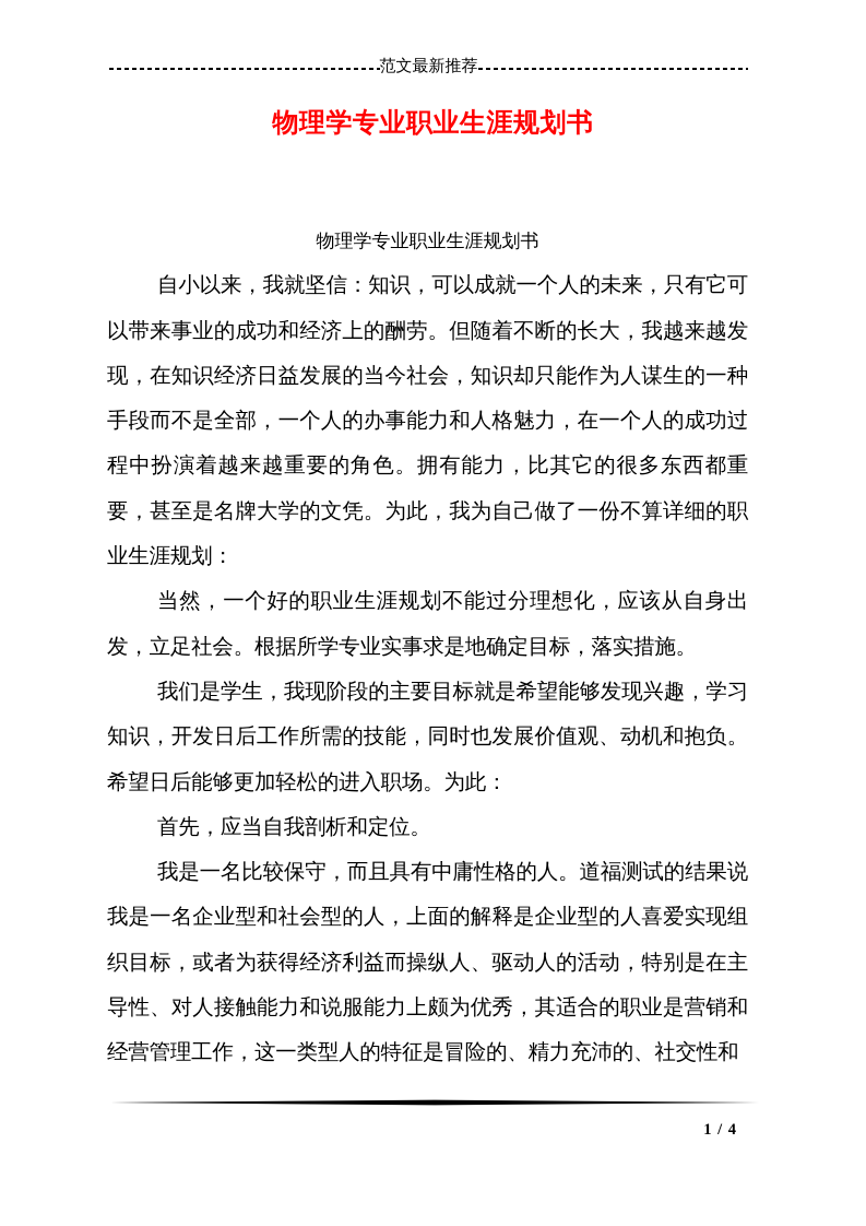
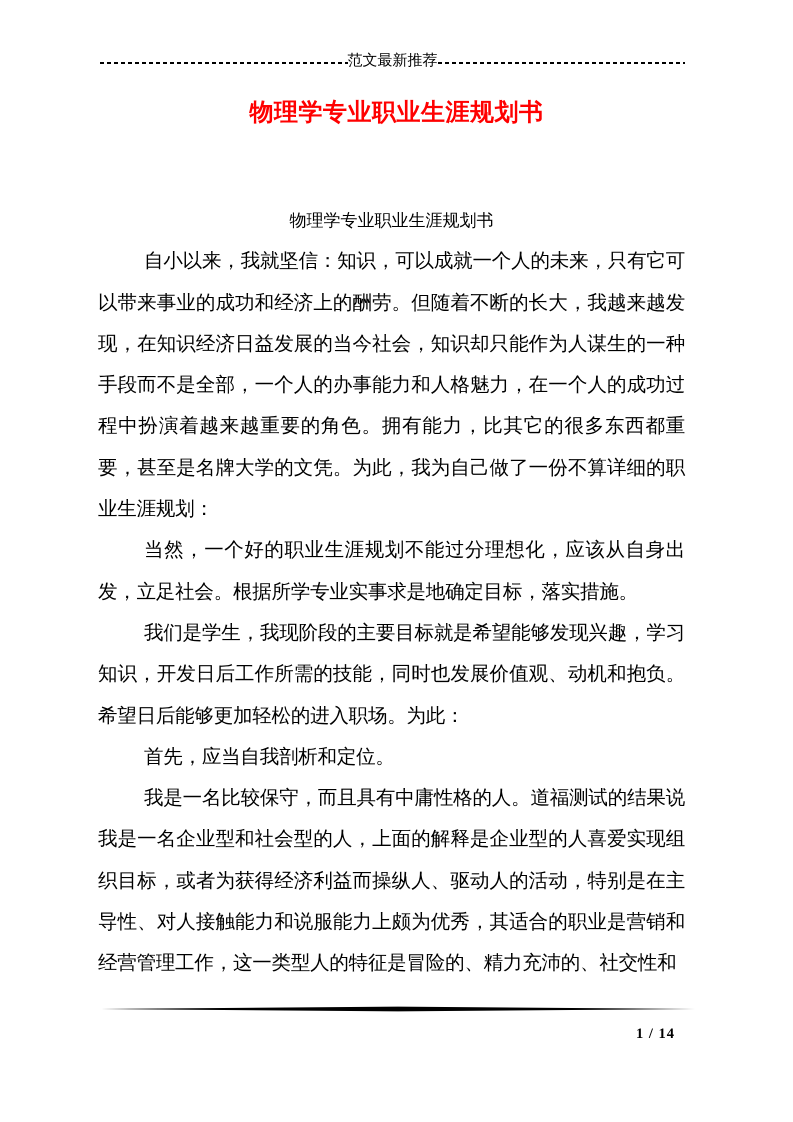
  范文最新推荐
  物理学专业职业生涯规划书
  物理学专业职业生涯规划书
  自小以来，我就坚信：知识，可以成就一个人的未来，只有它可以带来事业的成功和经济上的酬劳。但随着不断的长大，我越来越发现，在知识经济日益发展的当今社会，知识却只能作为人谋生的一种手段而不是全部，一个人的办事能力和人格魅力，在一个人的成功过程中扮演着越来越重要的角色。拥有能力，比其它的很多东西都重要，甚至是名牌大学的文凭。为此，我为自己做了一份不算详细的职业生涯规划：
  当然，一个好的职业生涯规划不能过分理想化，应该从自身出发，立足社会。根据所学专业实事求是地确定目标，落实措施。
  我们是学生，我现阶段的主要目标就是希望能够发现兴趣，学习知识，开发日后工作所需的技能，同时也发展价值观、动机和抱负。希望日后能够更加轻松的进入职场。为此：
  首先，应当自我剖析和定位。
  我是一名比较保守，而且具有中庸性格的人。道福测试的结果说我是一名企业型和社会型的人，上面的解释是企业型的人喜爱实现组织目标，或者为获得经济利益而操纵人、驱动人的活动，特别是在主导性、对人接触能力和说服能力上颇为优秀，其适合的职业是营销和经营管理工作，这一类型人的特征是冒险的、精力充沛的、社交性和
- 1 / 4
+ 1 / 14
